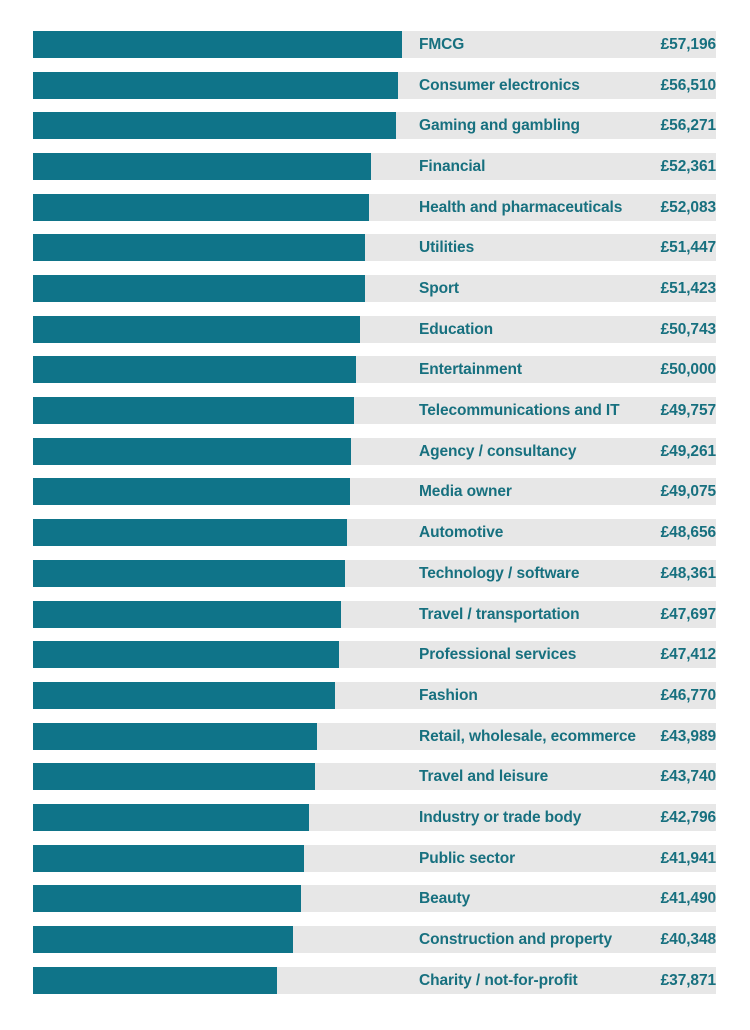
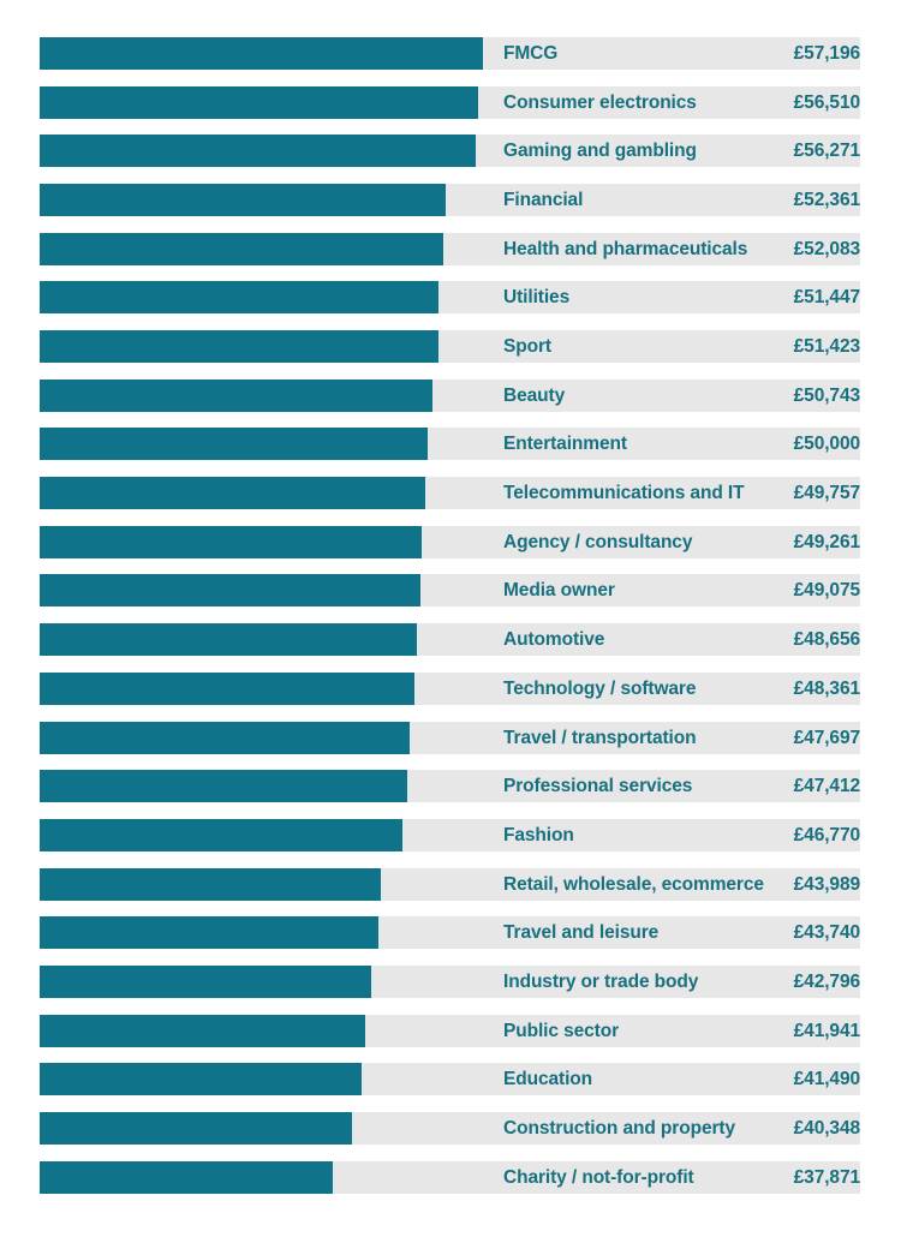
  FMCG
  £57,196
  Consumer electronics
  £56,510
  Gaming and gambling
  £56,271
  Financial
  £52,361
  Health and pharmaceuticals
  £52,083
  Utilities
  £51,447
  Sport
  £51,423
- Education
+ Beauty
  £50,743
  Entertainment
  £50,000
  Telecommunications and IT
  £49,757
  Agency / consultancy
  £49,261
  Media owner
  £49,075
  Automotive
  £48,656
  Technology / software
  £48,361
  Travel / transportation
  £47,697
  Professional services
  £47,412
  Fashion
  £46,770
  Retail, wholesale, ecommerce
  £43,989
  Travel and leisure
  £43,740
  Industry or trade body
  £42,796
  Public sector
  £41,941
- Beauty
+ Education
  £41,490
  Construction and property
  £40,348
  Charity / not-for-profit
  £37,871
